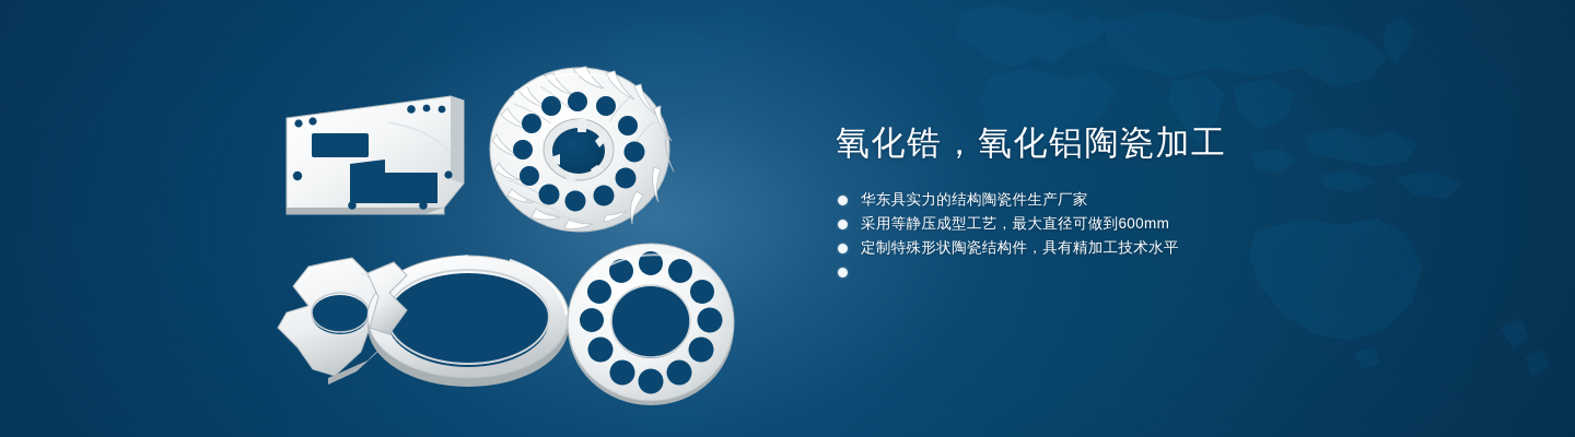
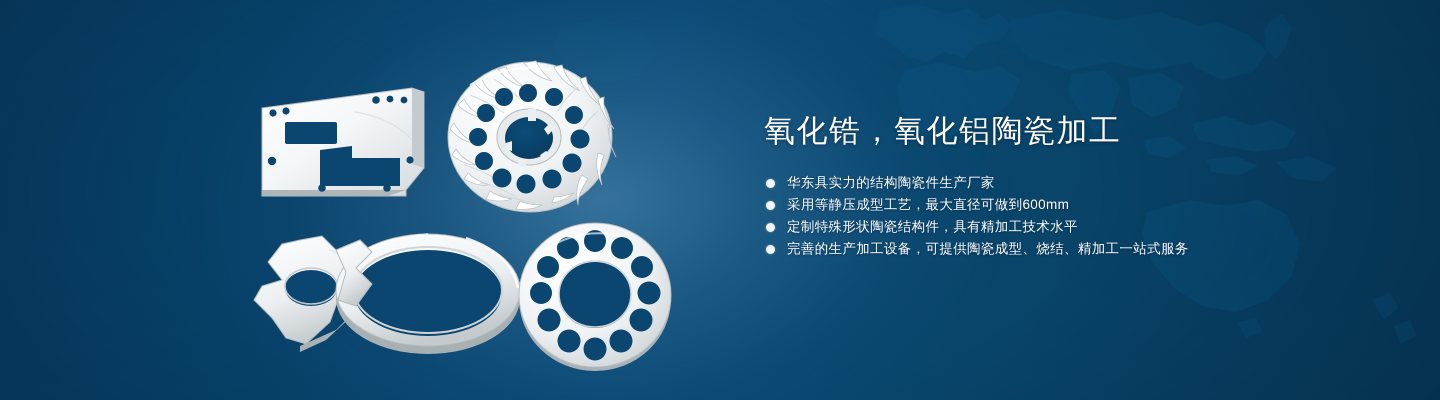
  氧化锆，氧化铝陶瓷加工
  华东具实力的结构陶瓷件生产厂家
  采用等静压成型工艺，最大直径可做到600mm
  定制特殊形状陶瓷结构件，具有精加工技术水平
+ 完善的生产加工设备，可提供陶瓷成型、烧结、精加工一站式服务
